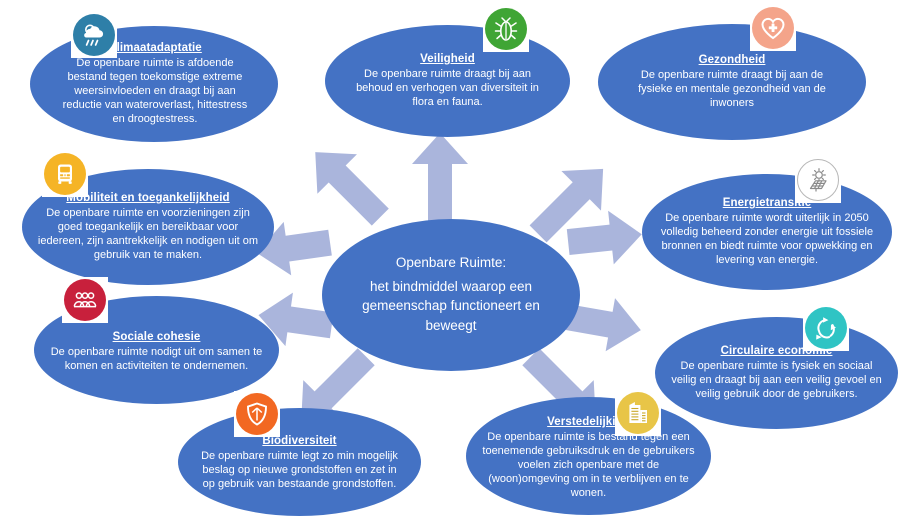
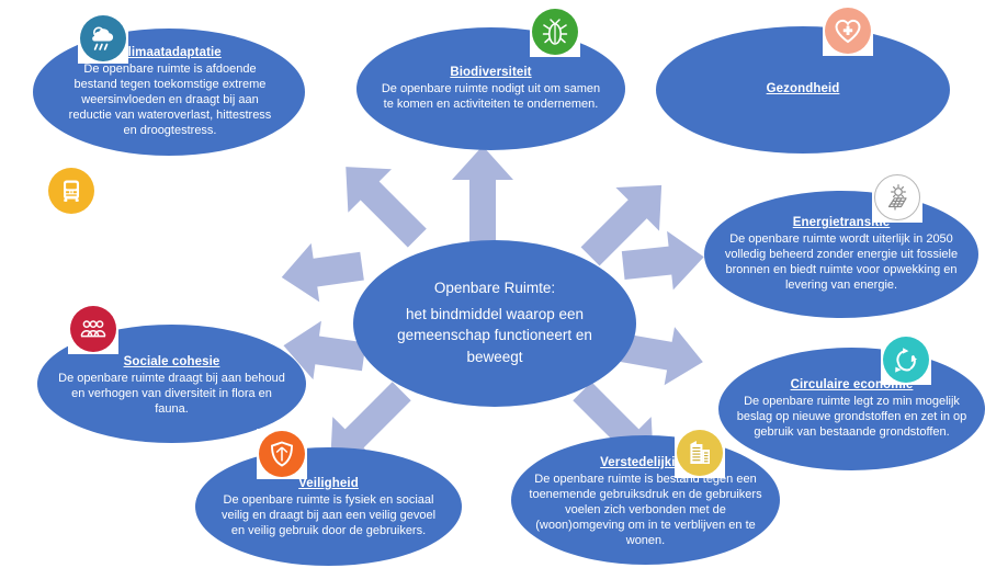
  Openbare Ruimte:
  het bindmiddel waarop een gemeenschap functioneert en beweegt
  limaatadaptatie
  De openbare ruimte is afdoende bestand tegen toekomstige extreme weersinvloeden en draagt bij aan reductie van wateroverlast, hittestress en droogtestress.
- Veiligheid
+ Biodiversiteit
- De openbare ruimte draagt bij aan behoud en verhogen van diversiteit in flora en fauna.
+ De openbare ruimte nodigt uit om samen te komen en activiteiten te ondernemen.
  Gezondheid
- De openbare ruimte draagt bij aan de fysieke en mentale gezondheid van de inwoners
  Energietrans
  De openbare ruimte wordt uiterlijk in 2050 volledig beheerd zonder energie uit fossiele bronnen en biedt ruimte voor opwekking en levering van energie.
  Circulaire econ
- De openbare ruimte is fysiek en sociaal veilig en draagt bij aan een veilig gevoel en veilig gebruik door de gebruikers.
+ De openbare ruimte legt zo min mogelijk beslag op nieuwe grondstoffen en zet in op gebruik van bestaande grondstoffen.
  Verstedelijki
- De openbare ruimte is bestand tegen een toenemende gebruiksdruk en de gebruikers voelen zich openbare met de (woon)omgeving om in te verblijven en te wonen.
+ De openbare ruimte is bestand tegen een toenemende gebruiksdruk en de gebruikers voelen zich verbonden met de (woon)omgeving om in te verblijven en te wonen.
- Biodiversiteit
+ Veiligheid
- De openbare ruimte legt zo min mogelijk beslag op nieuwe grondstoffen en zet in op gebruik van bestaande grondstoffen.
+ De openbare ruimte is fysiek en sociaal veilig en draagt bij aan een veilig gevoel en veilig gebruik door de gebruikers.
  Sociale cohesie
- De openbare ruimte nodigt uit om samen te komen en activiteiten te ondernemen.
+ De openbare ruimte draagt bij aan behoud en verhogen van diversiteit in flora en fauna.
- Mobiliteit en toegankelijkheid
- De openbare ruimte en voorzieningen zijn goed toegankelijk en bereikbaar voor iedereen, zijn aantrekkelijk en nodigen uit om gebruik van te maken.
